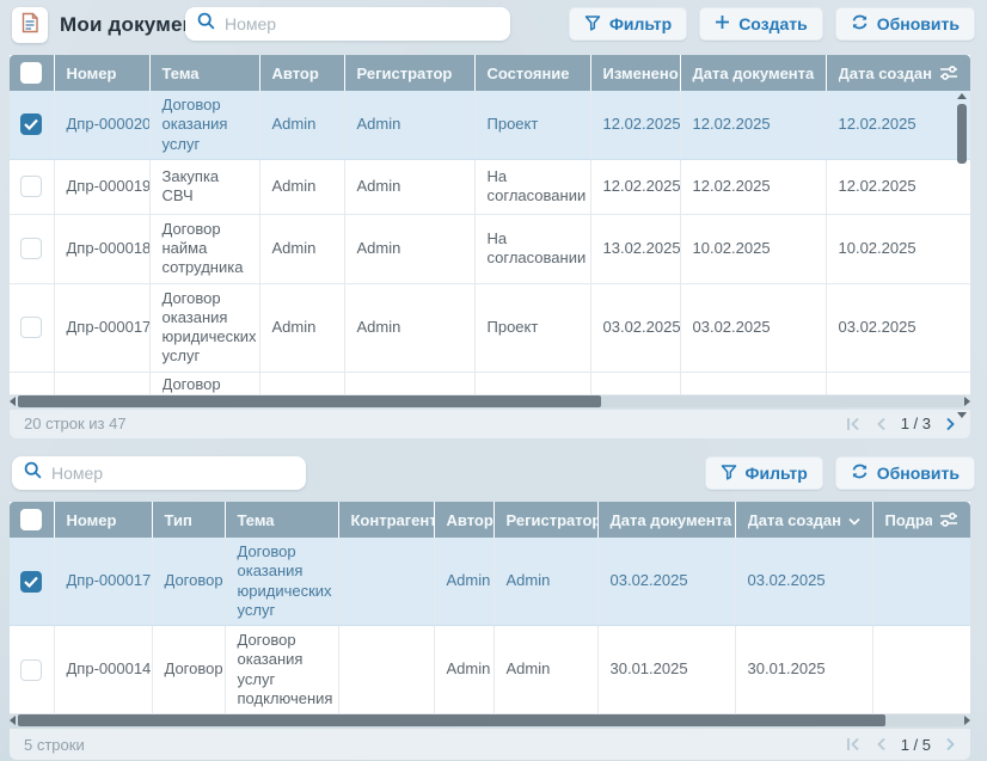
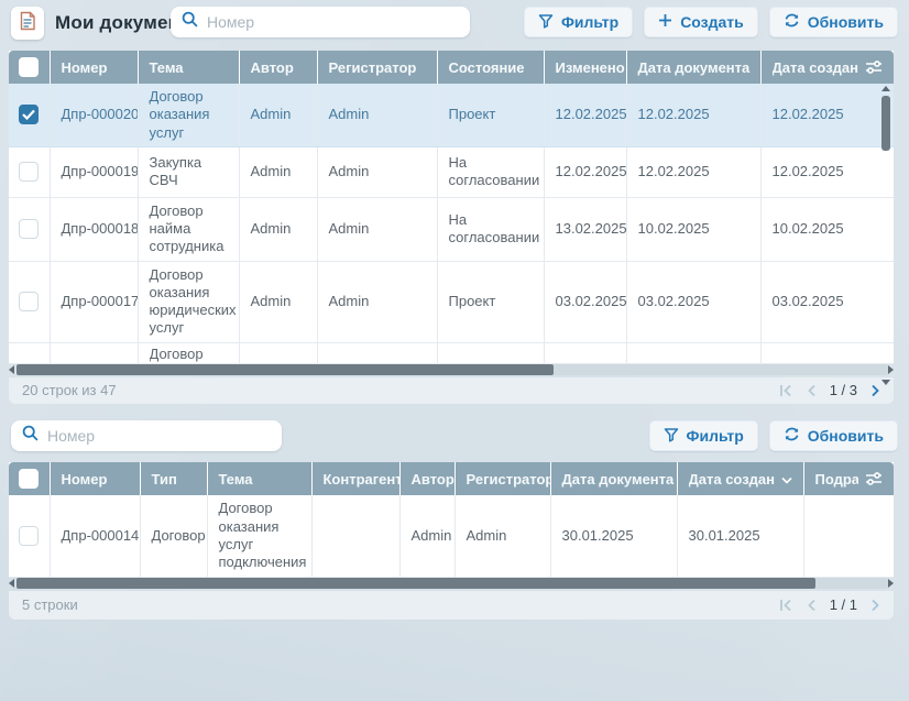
  Мои докуме
  Номер
  Фильтр
  Создать
  Обновить
  	Номер	Тема	Автор	Регистратор	Состояние	Изменено	Дата документа	Дата создан
  	Дпр-000020	Договор оказания услуг	Admin	Admin	Проект	12.02.2025	12.02.2025	12.02.2025
  	Дпр-000019	Закупка СВЧ	Admin	Admin	На согласовании	12.02.2025	12.02.2025	12.02.2025
  	Дпр-000018	Договор найма сотрудника	Admin	Admin	На согласовании	13.02.2025	10.02.2025	10.02.2025
  	Дпр-000017	Договор оказания юридических услуг	Admin	Admin	Проект	03.02.2025	03.02.2025	03.02.2025
  		Договор
  20 строк из 47
  1 / 3
  Номер
  Фильтр
  Обновить
  	Номер	Тип	Тема	Контрагент	Автор	Регистратор	Дата документа	Дата создан	Подра
- 	Дпр-000017	Договор	Договор оказания юридических услуг		Admin	Admin	03.02.2025	03.02.2025
  	Дпр-000014	Договор	Договор оказания услуг подключения		Admin	Admin	30.01.2025	30.01.2025
  5 строки
- 1 / 5
+ 1 / 1
